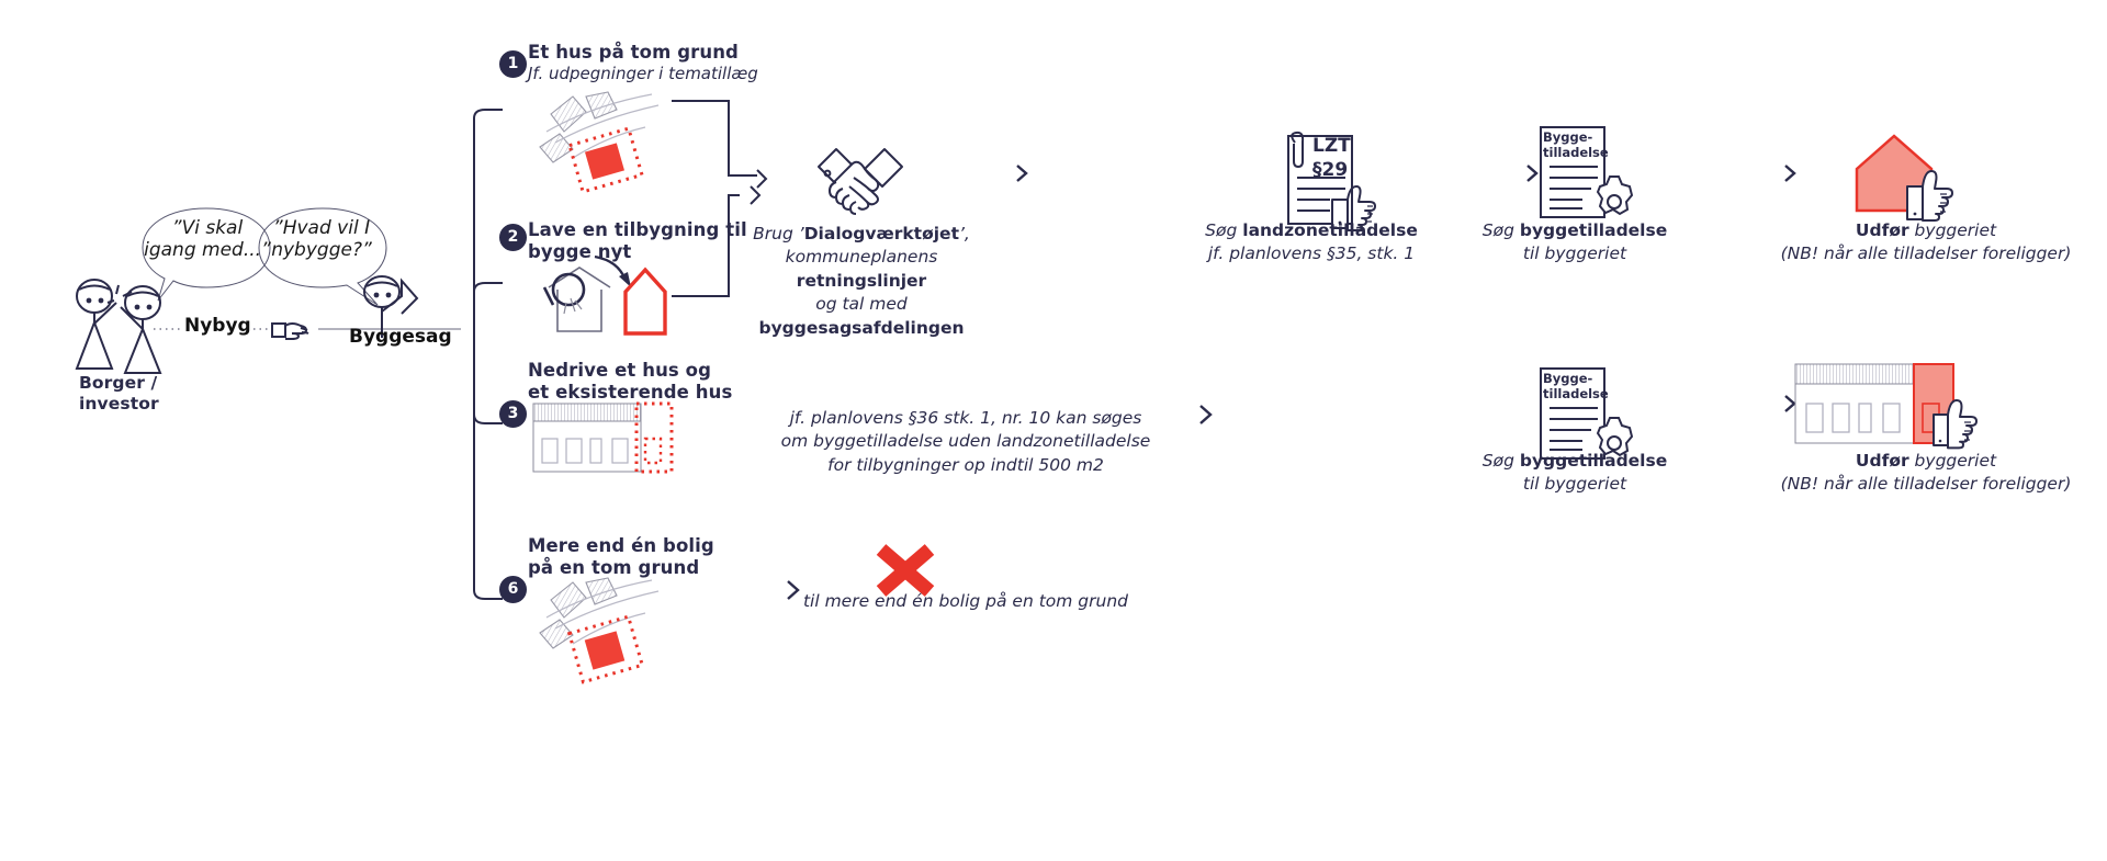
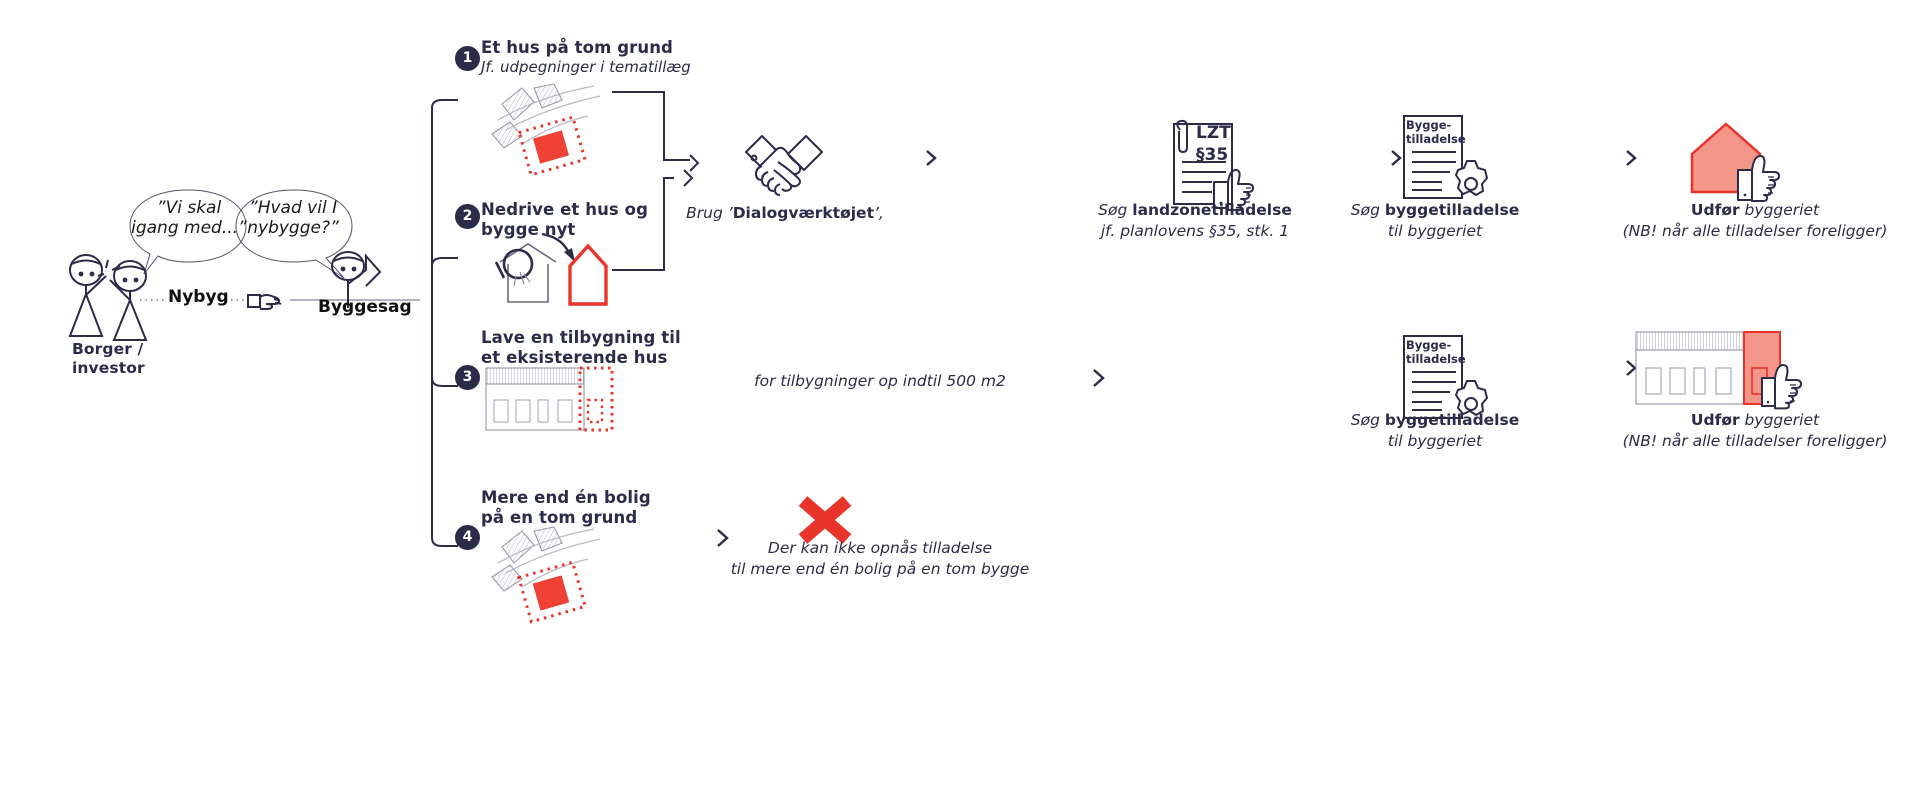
  ”Vi skal
  igang med...”
  ”Hvad vil I
  nybygge?”
  Borger /
  investor
  Nybyg
  Byggesag
  1
  Et hus på tom grund
  Jf. udpegninger i tematillæg
  Brug ’Dialogværktøjet’,
- kommuneplanens retningslinjer
- og tal med byggesagsafdelingen
  LZT
- §29
+ §35
  Søg landzonetilladelse
  jf. planlovens §35, stk. 1
  Bygge-
  tilladelse
  Søg byggetilladelse
  til byggeriet
  Udfør byggeriet
  (NB! når alle tilladelser foreligger)
  2
- Lave en tilbygning til
+ Nedrive et hus og
  bygge nyt
  3
- Nedrive et hus og
+ Lave en tilbygning til
  et eksisterende hus
- jf. planlovens §36 stk. 1, nr. 10 kan søges
- om byggetilladelse uden landzonetilladelse
  for tilbygninger op indtil 500 m2
  Bygge-
  tilladelse
  Søg byggetilladelse
  til byggeriet
  Udfør byggeriet
  (NB! når alle tilladelser foreligger)
- 6
+ 4
  Mere end én bolig
  på en tom grund
+ Der kan ikke opnås tilladelse
- til mere end én bolig på en tom grund
+ til mere end én bolig på en tom bygge
